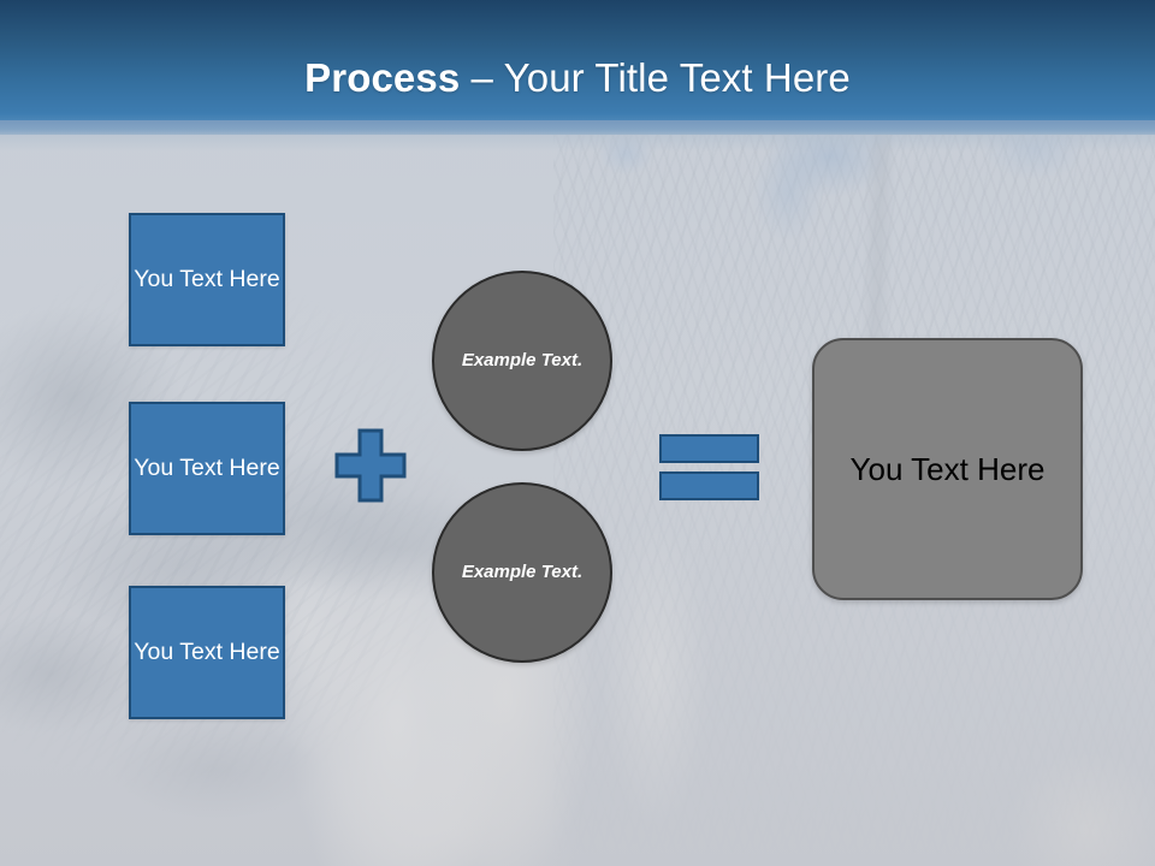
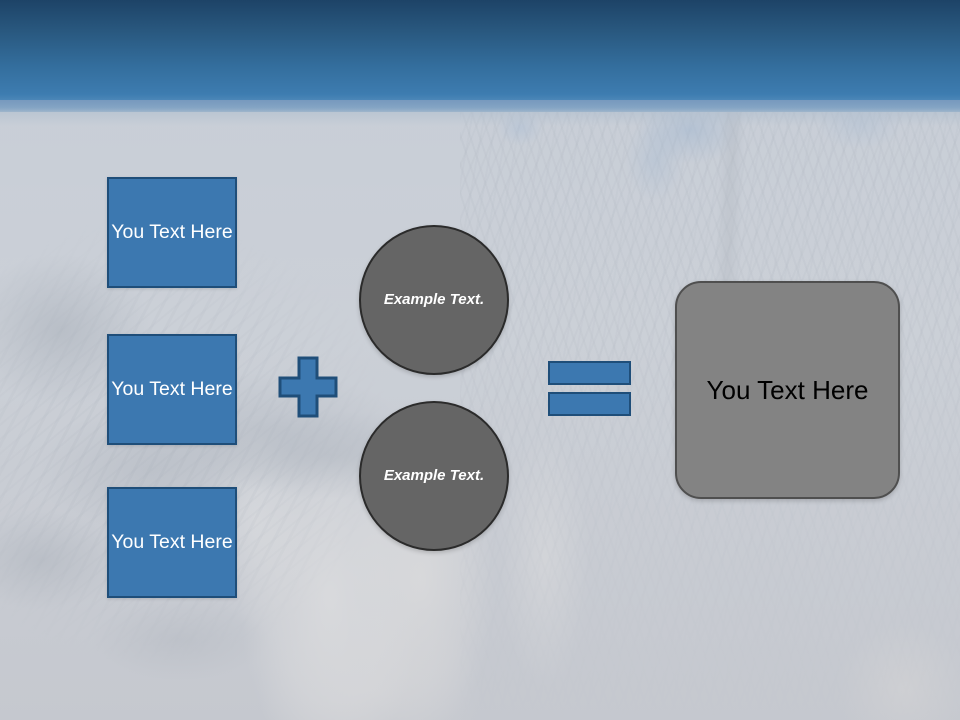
- Process – Your Title Text Here
  You Text Here
  You Text Here
  You Text Here
  Example Text.
  Example Text.
  You Text Here
